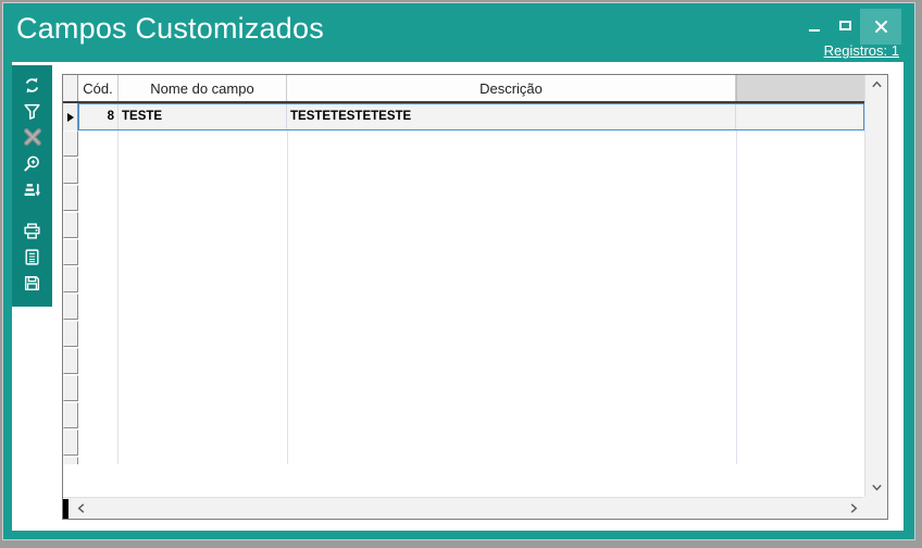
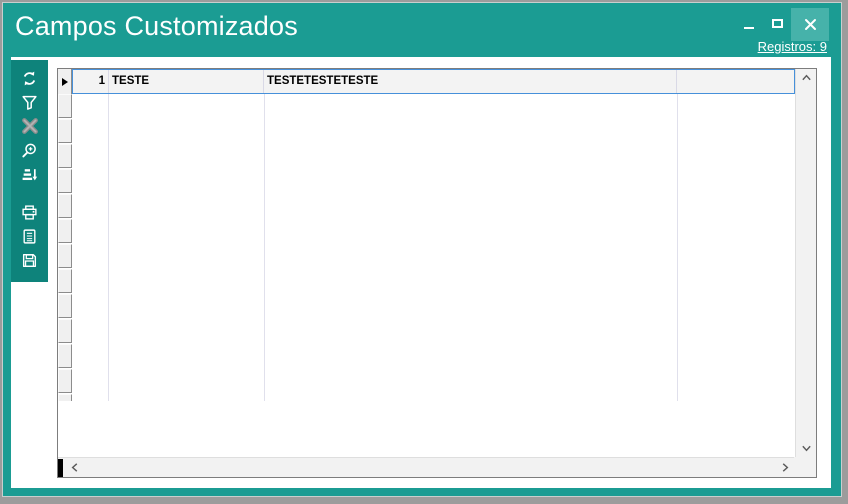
  Campos Customizados
- Registros: 1
+ Registros: 9
- Cód.
- Nome do campo
- Descrição
- 8
+ 1
  TESTE
  TESTETESTETESTE
